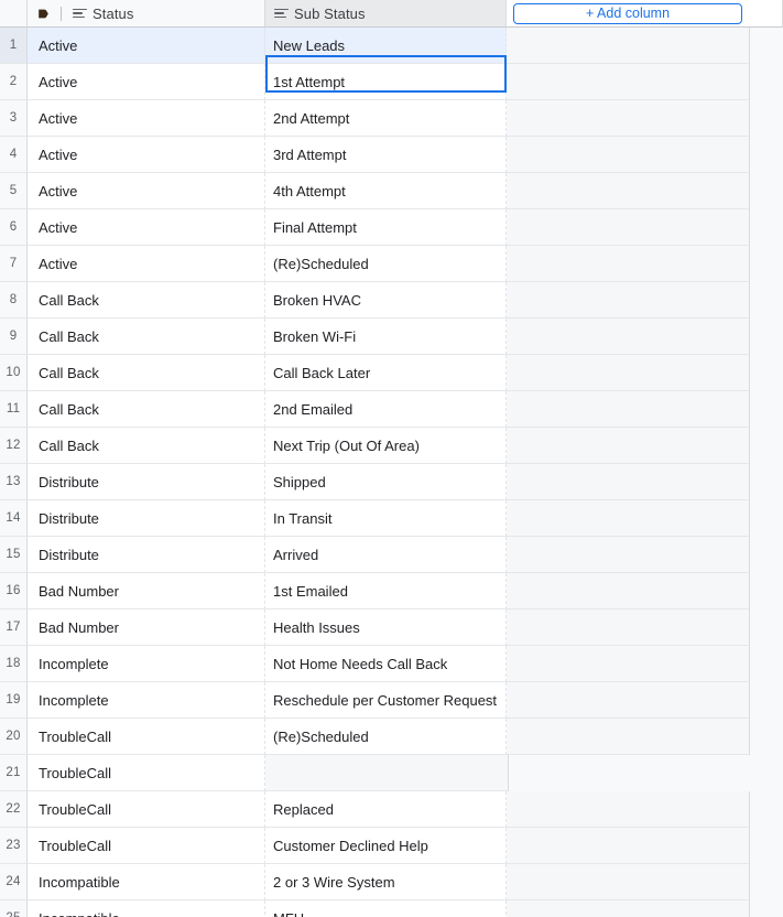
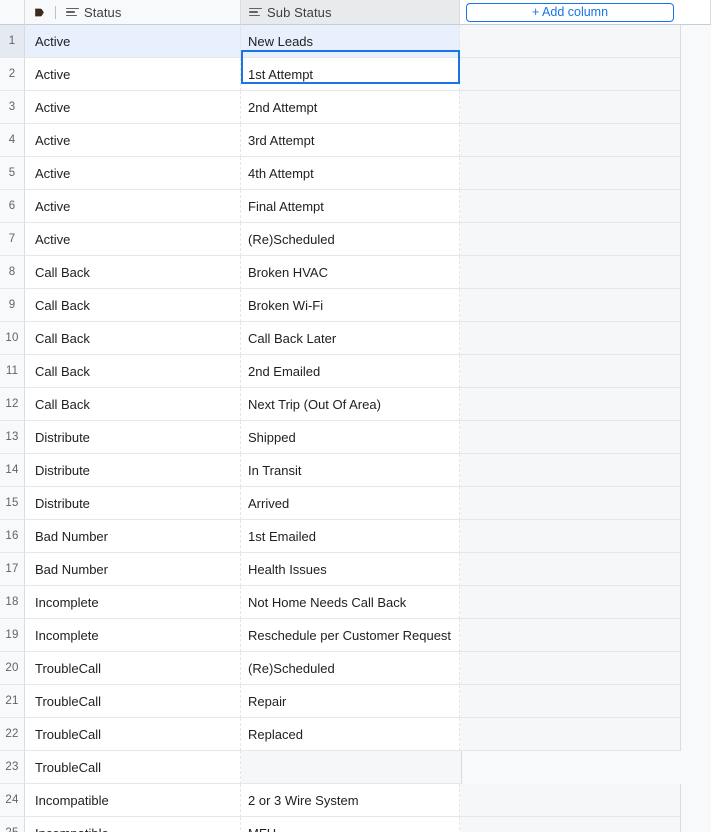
  Status
  Sub Status
  + Add column
  1
  Active
  New Leads
  2
  Active
  1st Attempt
  3
  Active
  2nd Attempt
  4
  Active
  3rd Attempt
  5
  Active
  4th Attempt
  6
  Active
  Final Attempt
  7
  Active
  (Re)Scheduled
  8
  Call Back
  Broken HVAC
  9
  Call Back
  Broken Wi-Fi
  10
  Call Back
  Call Back Later
  11
  Call Back
  2nd Emailed
  12
  Call Back
  Next Trip (Out Of Area)
  13
  Distribute
  Shipped
  14
  Distribute
  In Transit
  15
  Distribute
  Arrived
  16
  Bad Number
  1st Emailed
  17
  Bad Number
  Health Issues
  18
  Incomplete
  Not Home Needs Call Back
  19
  Incomplete
  Reschedule per Customer Request
  20
  TroubleCall
  (Re)Scheduled
  21
  TroubleCall
+ Repair
  22
  TroubleCall
  Replaced
  23
  TroubleCall
- Customer Declined Help
  24
  Incompatible
  2 or 3 Wire System
